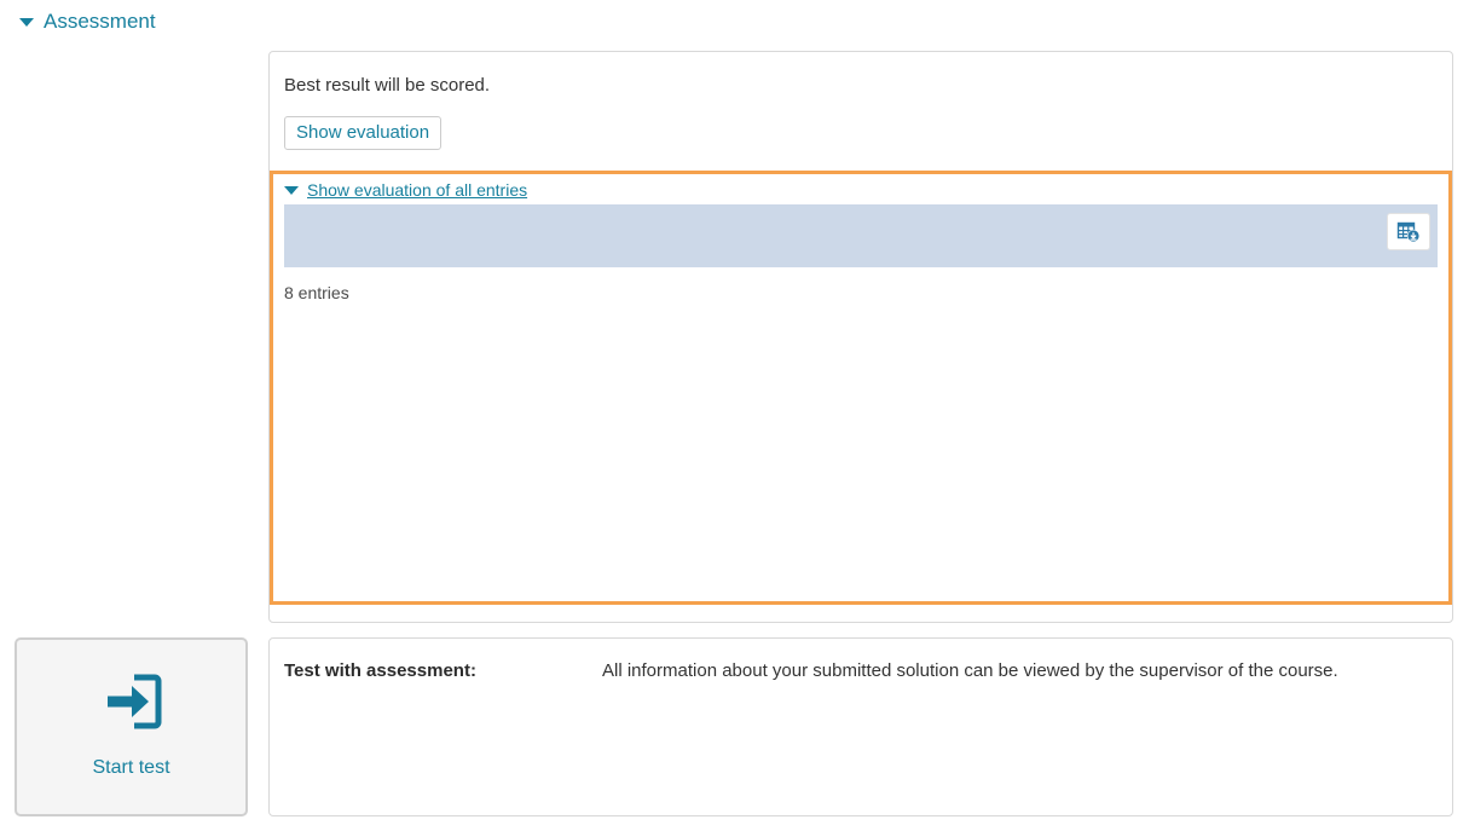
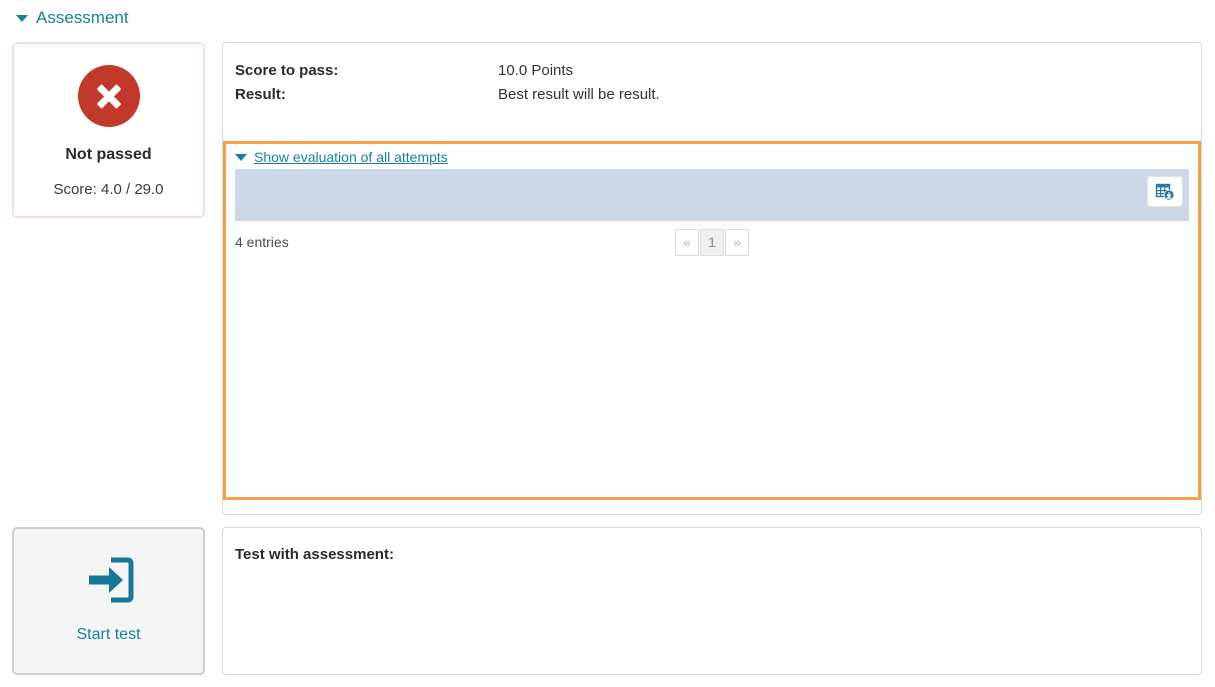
  Assessment
+ Not passed
+ Score: 4.0 / 29.0
  Start test
+ Score to pass:
+ 10.0 Points
+ Result:
- Best result will be scored.
+ Best result will be result.
- Show evaluation
- Show evaluation of all entries
+ Show evaluation of all attempts
- 8 entries
+ 4 entries
+ «
+ 1
+ »
  Test with assessment:
- All information about your submitted solution can be viewed by the supervisor of the course.
